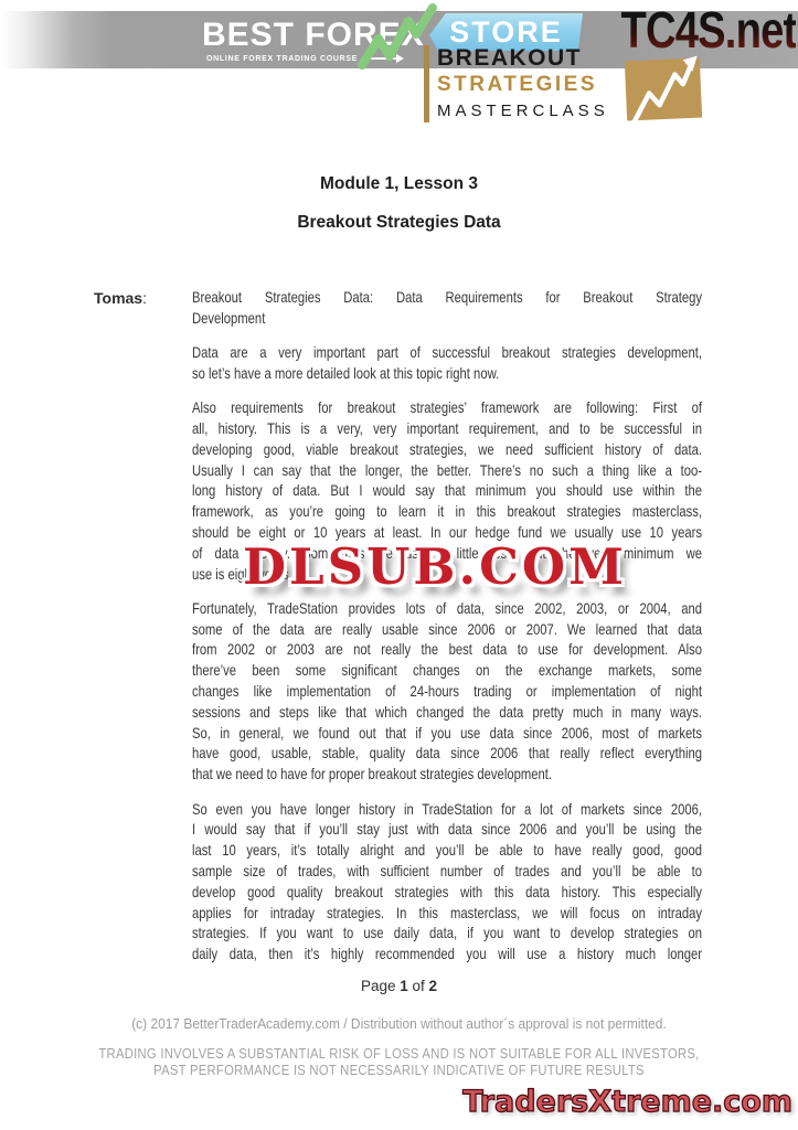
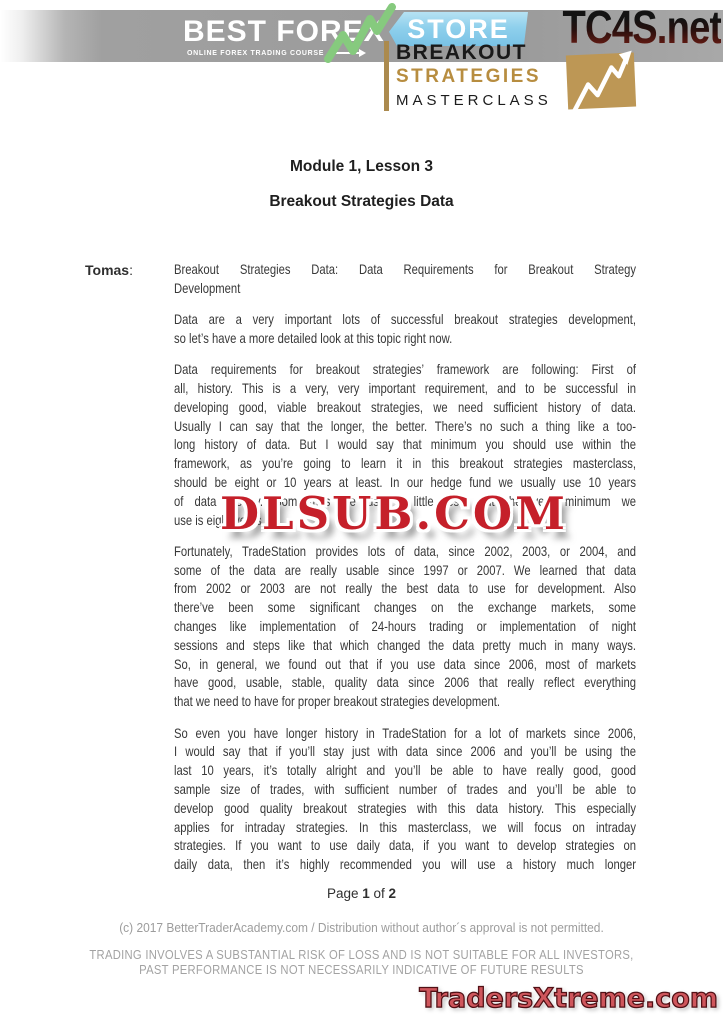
  BEST FORE
  STORE
  TC4S.net
  BREAKOUT
  STRATEGIES
  MASTERCLASS
  Module 1, Lesson 3
  Breakout Strategies Data
  Tomas:
  Breakout Strategies Data: Data Requirements for Breakout Strategy
  Development
- Data are a very important part of successful breakout strategies development,
+ Data are a very important lots of successful breakout strategies development,
  so let’s have a more detailed look at this topic right now.
- Also requirements for breakout strategies’ framework are following: First of
+ Data requirements for breakout strategies’ framework are following: First of
  all, history. This is a very, very important requirement, and to be successful in
  developing good, viable breakout strategies, we need sufficient history of data.
  Usually I can say that the longer, the better. There’s no such a thing like a too-
  long history of data. But I would say that minimum you should use within the
  framework, as you’re going to learn it in this breakout strategies masterclass,
  should be eight or 10 years at least. In our hedge fund we usually use 10 years
  of data history. Sometimes we use a little less, but the very minimum we
  use is eight years.
  Fortunately, TradeStation provides lots of data, since 2002, 2003, or 2004, and
- some of the data are really usable since 2006 or 2007. We learned that data
+ some of the data are really usable since 1997 or 2007. We learned that data
  from 2002 or 2003 are not really the best data to use for development. Also
  there’ve been some significant changes on the exchange markets, some
  changes like implementation of 24-hours trading or implementation of night
  sessions and steps like that which changed the data pretty much in many ways.
  So, in general, we found out that if you use data since 2006, most of markets
  have good, usable, stable, quality data since 2006 that really reflect everything
  that we need to have for proper breakout strategies development.
  So even you have longer history in TradeStation for a lot of markets since 2006,
  I would say that if you’ll stay just with data since 2006 and you’ll be using the
  last 10 years, it’s totally alright and you’ll be able to have really good, good
  sample size of trades, with sufficient number of trades and you’ll be able to
  develop good quality breakout strategies with this data history. This especially
  applies for intraday strategies. In this masterclass, we will focus on intraday
  strategies. If you want to use daily data, if you want to develop strategies on
  daily data, then it’s highly recommended you will use a history much longer
  DLSUB.COM
  TradersXtreme.com
  Page 1 of 2
  (c) 2017 BetterTraderAcademy.com / Distribution without author´s approval is not permitted.
  TRADING INVOLVES A SUBSTANTIAL RISK OF LOSS AND IS NOT SUITABLE FOR ALL INVESTORS,
  PAST PERFORMANCE IS NOT NECESSARILY INDICATIVE OF FUTURE RESULTS
